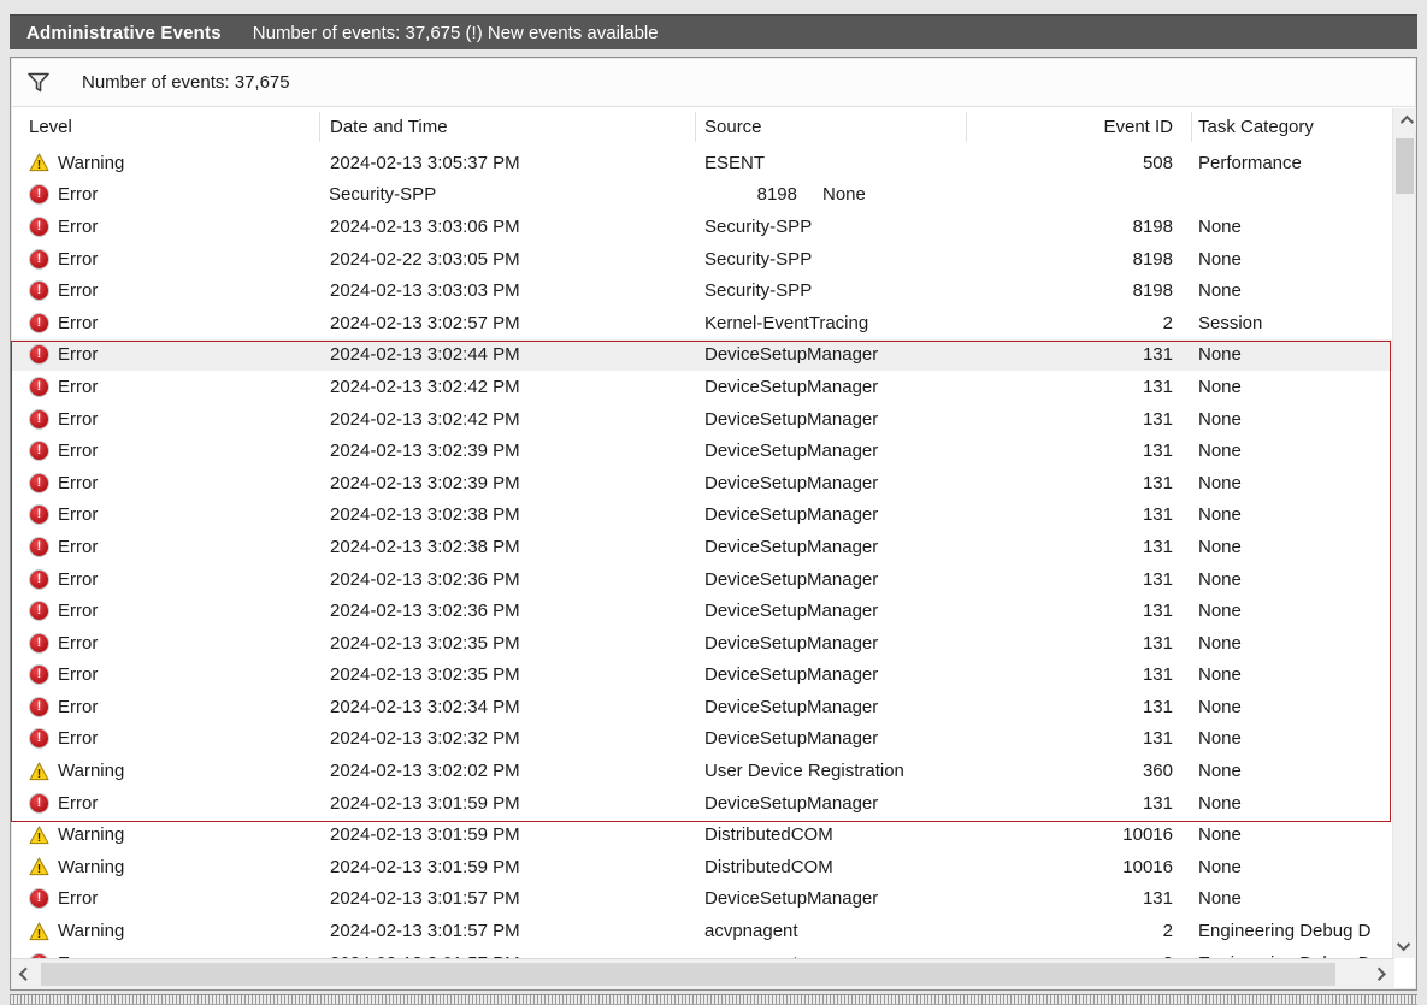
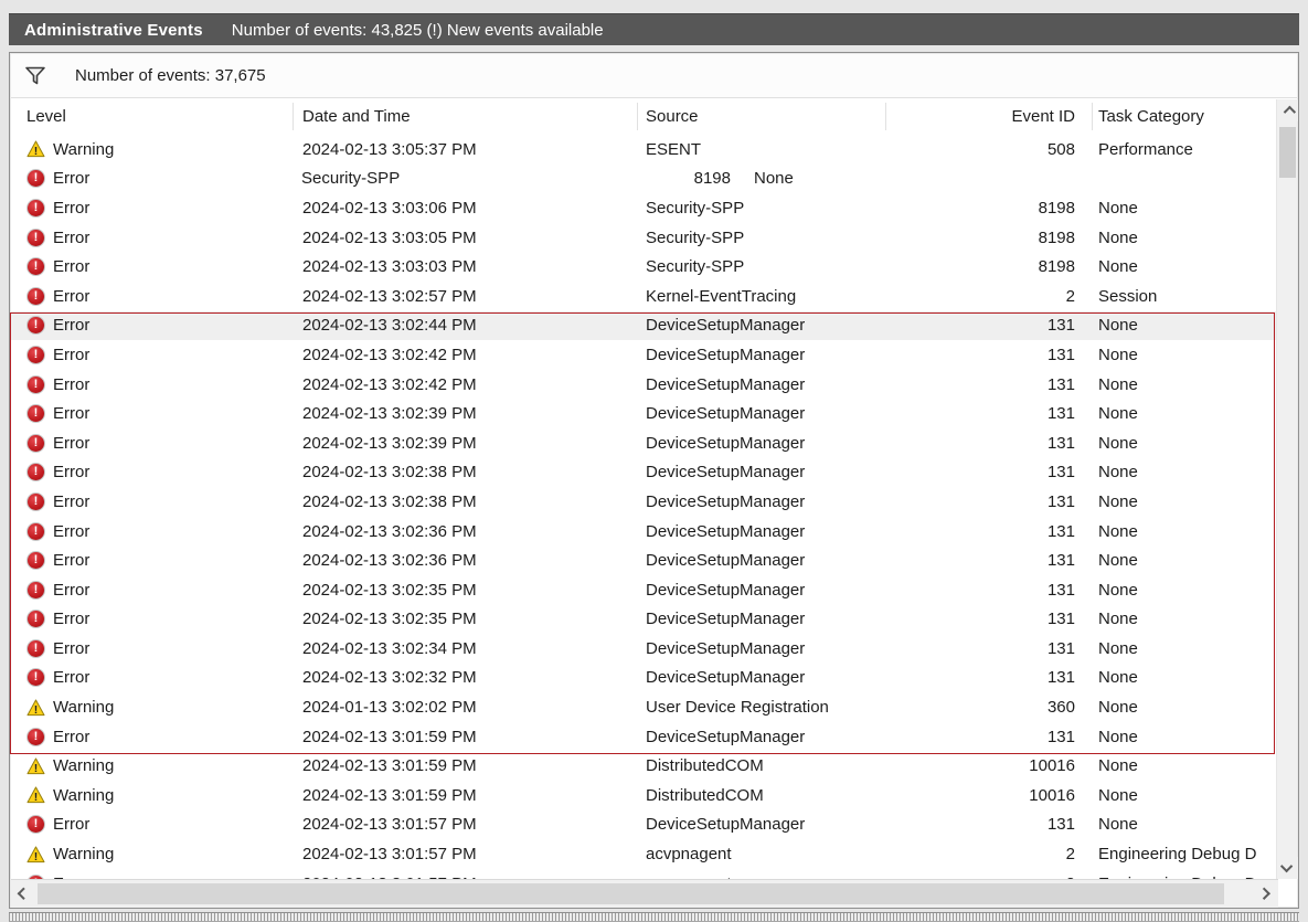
  Administrative Events
- Number of events: 37,675 (!) New events available
+ Number of events: 43,825 (!) New events available
  Number of events: 37,675
  Level
  Date and Time
  Source
  Event ID
  Task Category
  !
  Warning
  2024-02-13 3:05:37 PM
  ESENT
  508
  Performance
  !
  Error
  Security-SPP
  8198
  None
  !
  Error
  2024-02-13 3:03:06 PM
  Security-SPP
  8198
  None
  !
  Error
- 2024-02-22 3:03:05 PM
+ 2024-02-13 3:03:05 PM
  Security-SPP
  8198
  None
  !
  Error
  2024-02-13 3:03:03 PM
  Security-SPP
  8198
  None
  !
  Error
  2024-02-13 3:02:57 PM
  Kernel-EventTracing
  2
  Session
  !
  Error
  2024-02-13 3:02:44 PM
  DeviceSetupManager
  131
  None
  !
  Error
  2024-02-13 3:02:42 PM
  DeviceSetupManager
  131
  None
  !
  Error
  2024-02-13 3:02:42 PM
  DeviceSetupManager
  131
  None
  !
  Error
  2024-02-13 3:02:39 PM
  DeviceSetupManager
  131
  None
  !
  Error
  2024-02-13 3:02:39 PM
  DeviceSetupManager
  131
  None
  !
  Error
  2024-02-13 3:02:38 PM
  DeviceSetupManager
  131
  None
  !
  Error
  2024-02-13 3:02:38 PM
  DeviceSetupManager
  131
  None
  !
  Error
  2024-02-13 3:02:36 PM
  DeviceSetupManager
  131
  None
  !
  Error
  2024-02-13 3:02:36 PM
  DeviceSetupManager
  131
  None
  !
  Error
  2024-02-13 3:02:35 PM
  DeviceSetupManager
  131
  None
  !
  Error
  2024-02-13 3:02:35 PM
  DeviceSetupManager
  131
  None
  !
  Error
  2024-02-13 3:02:34 PM
  DeviceSetupManager
  131
  None
  !
  Error
  2024-02-13 3:02:32 PM
  DeviceSetupManager
  131
  None
  !
  Warning
- 2024-02-13 3:02:02 PM
+ 2024-01-13 3:02:02 PM
  User Device Registration
  360
  None
  !
  Error
  2024-02-13 3:01:59 PM
  DeviceSetupManager
  131
  None
  !
  Warning
  2024-02-13 3:01:59 PM
  DistributedCOM
  10016
  None
  !
  Warning
  2024-02-13 3:01:59 PM
  DistributedCOM
  10016
  None
  !
  Error
  2024-02-13 3:01:57 PM
  DeviceSetupManager
  131
  None
  !
  Warning
  2024-02-13 3:01:57 PM
  acvpnagent
  2
  Engineering Debug D
